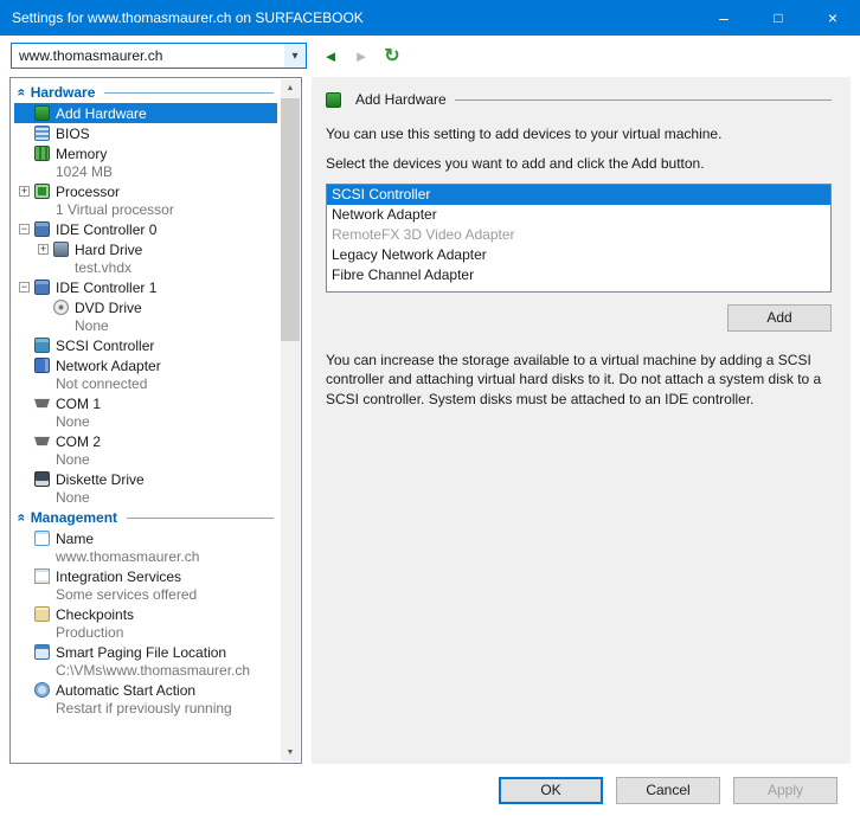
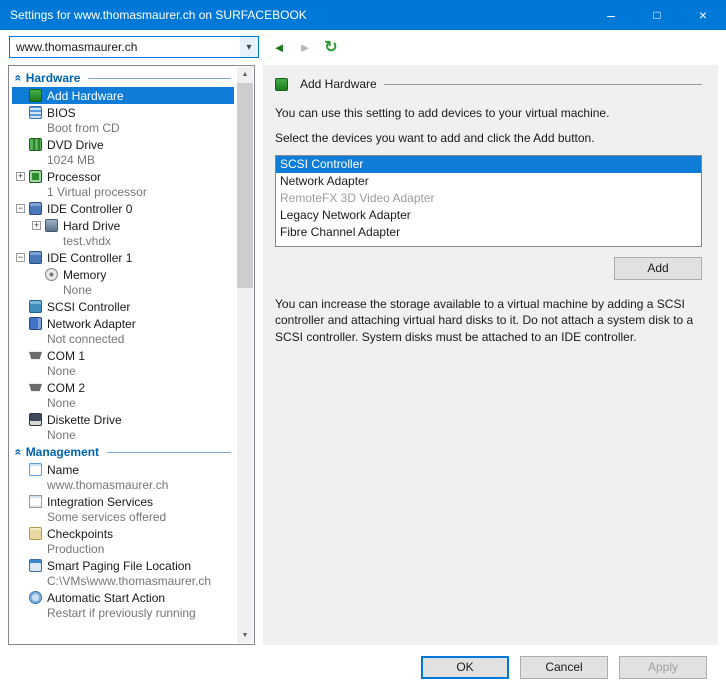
  Settings for www.thomasmaurer.ch on SURFACEBOOK
  –
  □
  ×
  www.thomasmaurer.ch
  ▾
  ◄
  ►
  ↻
  Hardware
  Add Hardware
  BIOS
+ Boot from CD
- Memory
+ DVD Drive
  1024 MB
  +
  Processor
  1 Virtual processor
  −
  IDE Controller 0
  +
  Hard Drive
  test.vhdx
  −
  IDE Controller 1
- DVD Drive
+ Memory
  None
  SCSI Controller
  Network Adapter
  Not connected
  COM 1
  None
  COM 2
  None
  Diskette Drive
  None
  Management
  Name
  www.thomasmaurer.ch
  Integration Services
  Some services offered
  Checkpoints
  Production
  Smart Paging File Location
  C:\VMs\www.thomasmaurer.ch
  Automatic Start Action
  Restart if previously running
  Add Hardware
  You can use this setting to add devices to your virtual machine.
  Select the devices you want to add and click the Add button.
  SCSI Controller
  Network Adapter
  RemoteFX 3D Video Adapter
  Legacy Network Adapter
  Fibre Channel Adapter
  Add
  You can increase the storage available to a virtual machine by adding a SCSI controller and attaching virtual hard disks to it. Do not attach a system disk to a SCSI controller. System disks must be attached to an IDE controller.
  OK
  Cancel
  Apply
